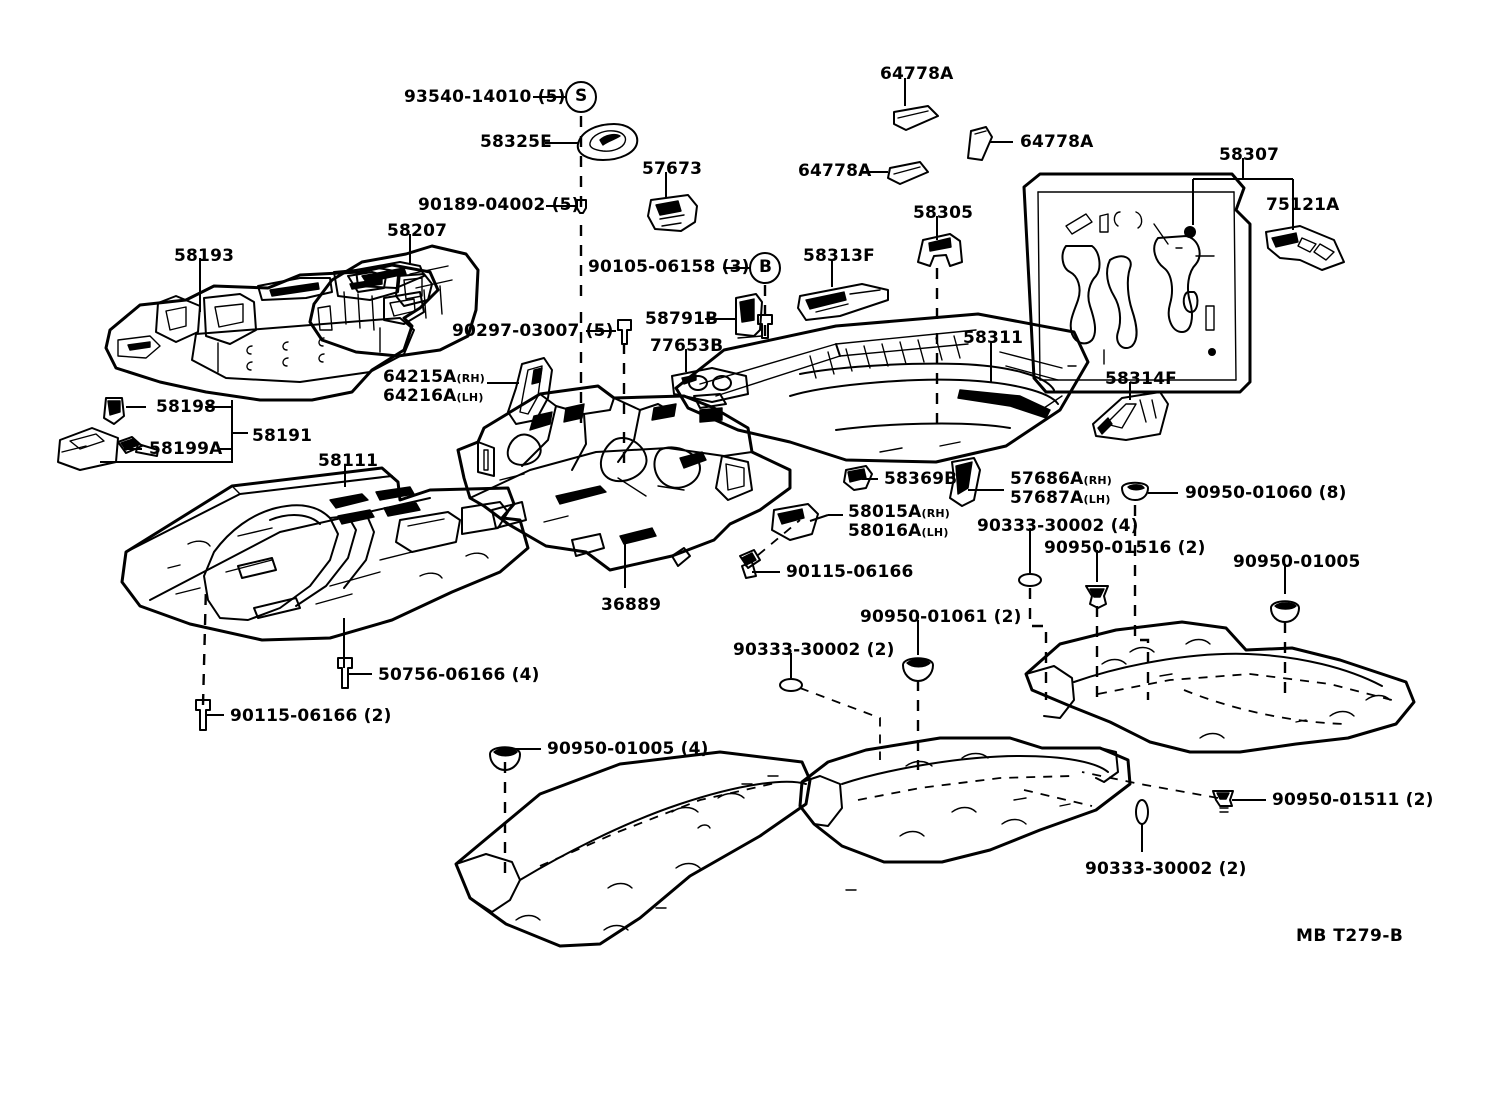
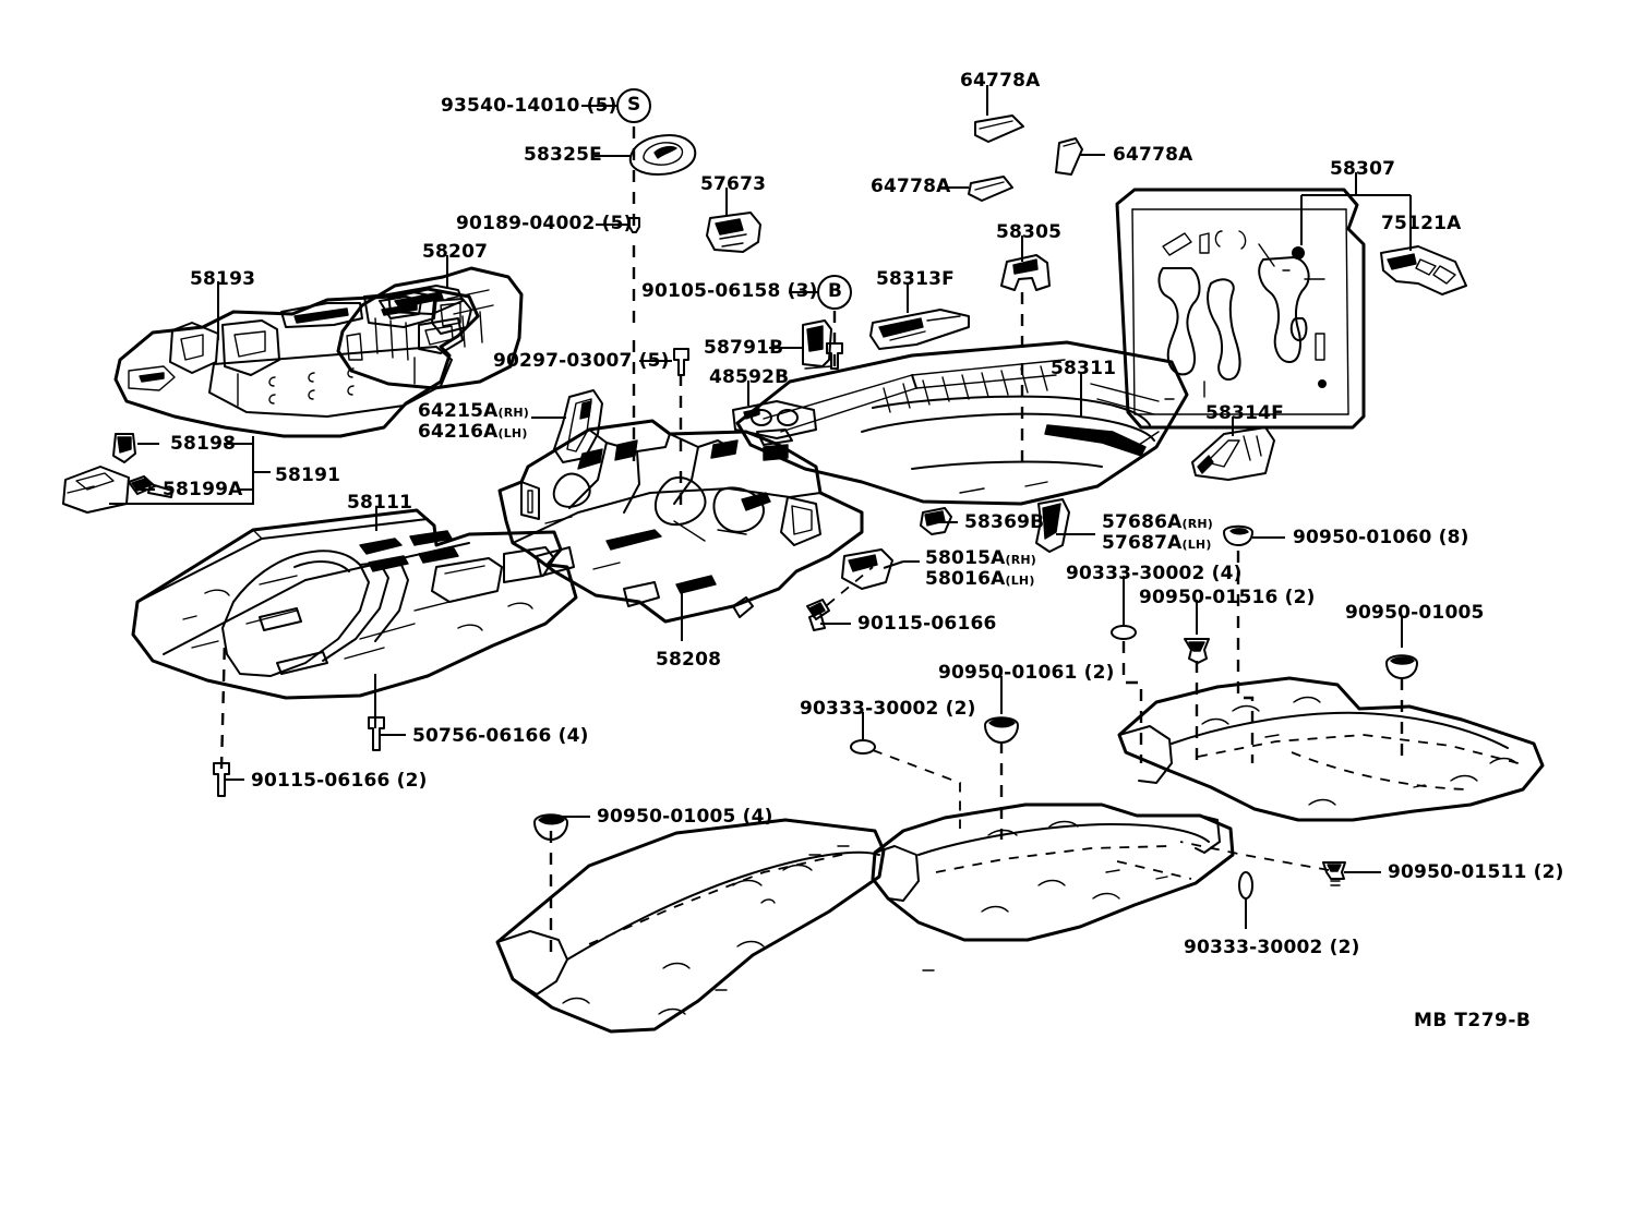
  93540-14010 (5)
  58325E
  57673
  90189-04002 (5)
  58207
  58193
  90105-06158 (3)
  58313F
  64778A
  64778A
  64778A
  58305
  58307
  75121A
  90297-03007 (5)
  58791B
- 77653B
+ 48592B
  58311
  58314F
  58198
  58199A
  58191
  58111
  58369B
- 36889
+ 58208
  90115-06166
  50756-06166 (4)
  90115-06166 (2)
  90333-30002 (4)
  90950-01516 (2)
  90950-01060 (8)
  90950-01005
  90950-01061 (2)
  90333-30002 (2)
  90950-01005 (4)
  90950-01511 (2)
  90333-30002 (2)
  64215A(RH)
  64216A(LH)
  58015A(RH)
  58016A(LH)
  57686A(RH)
  57687A(LH)
  S
  B
  MB T279-B
